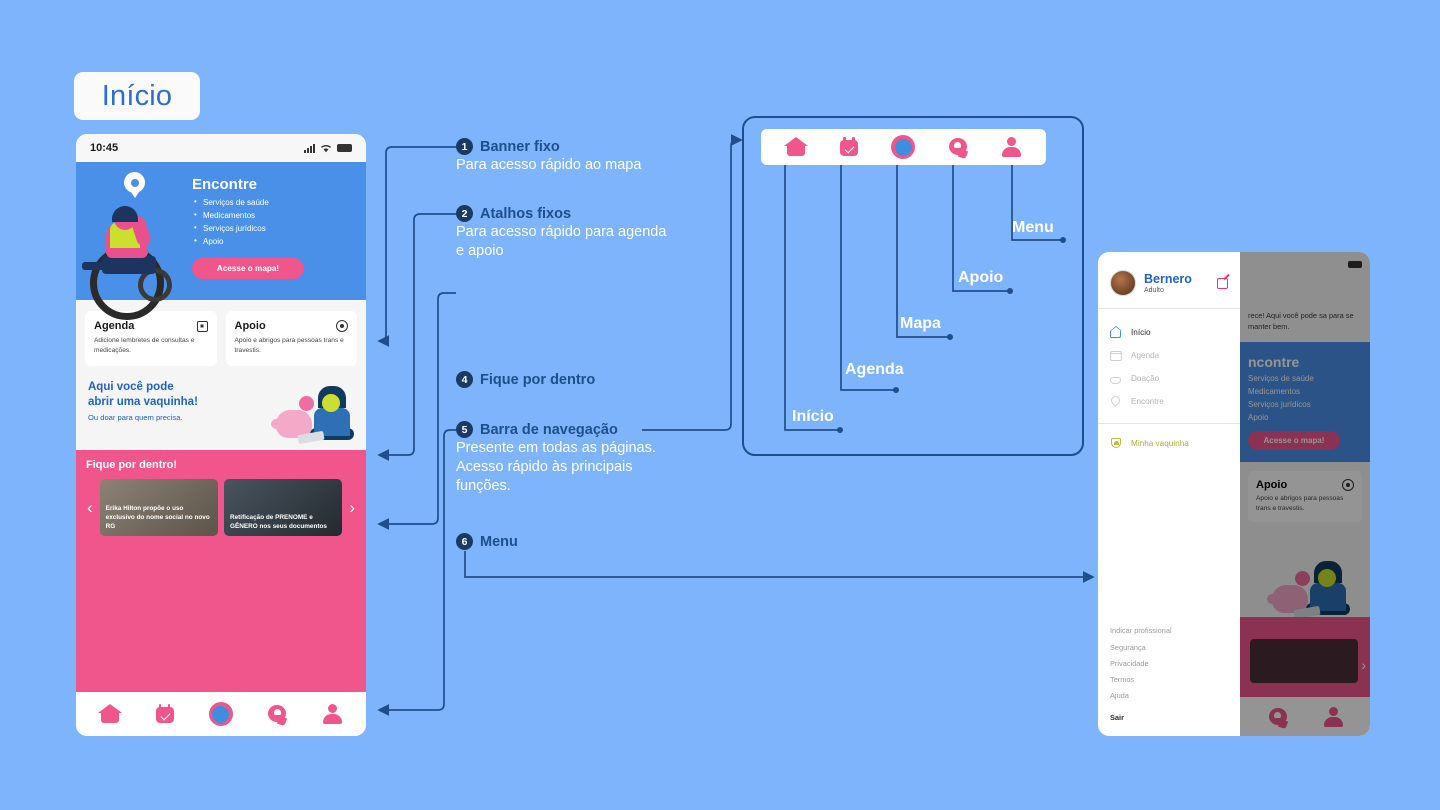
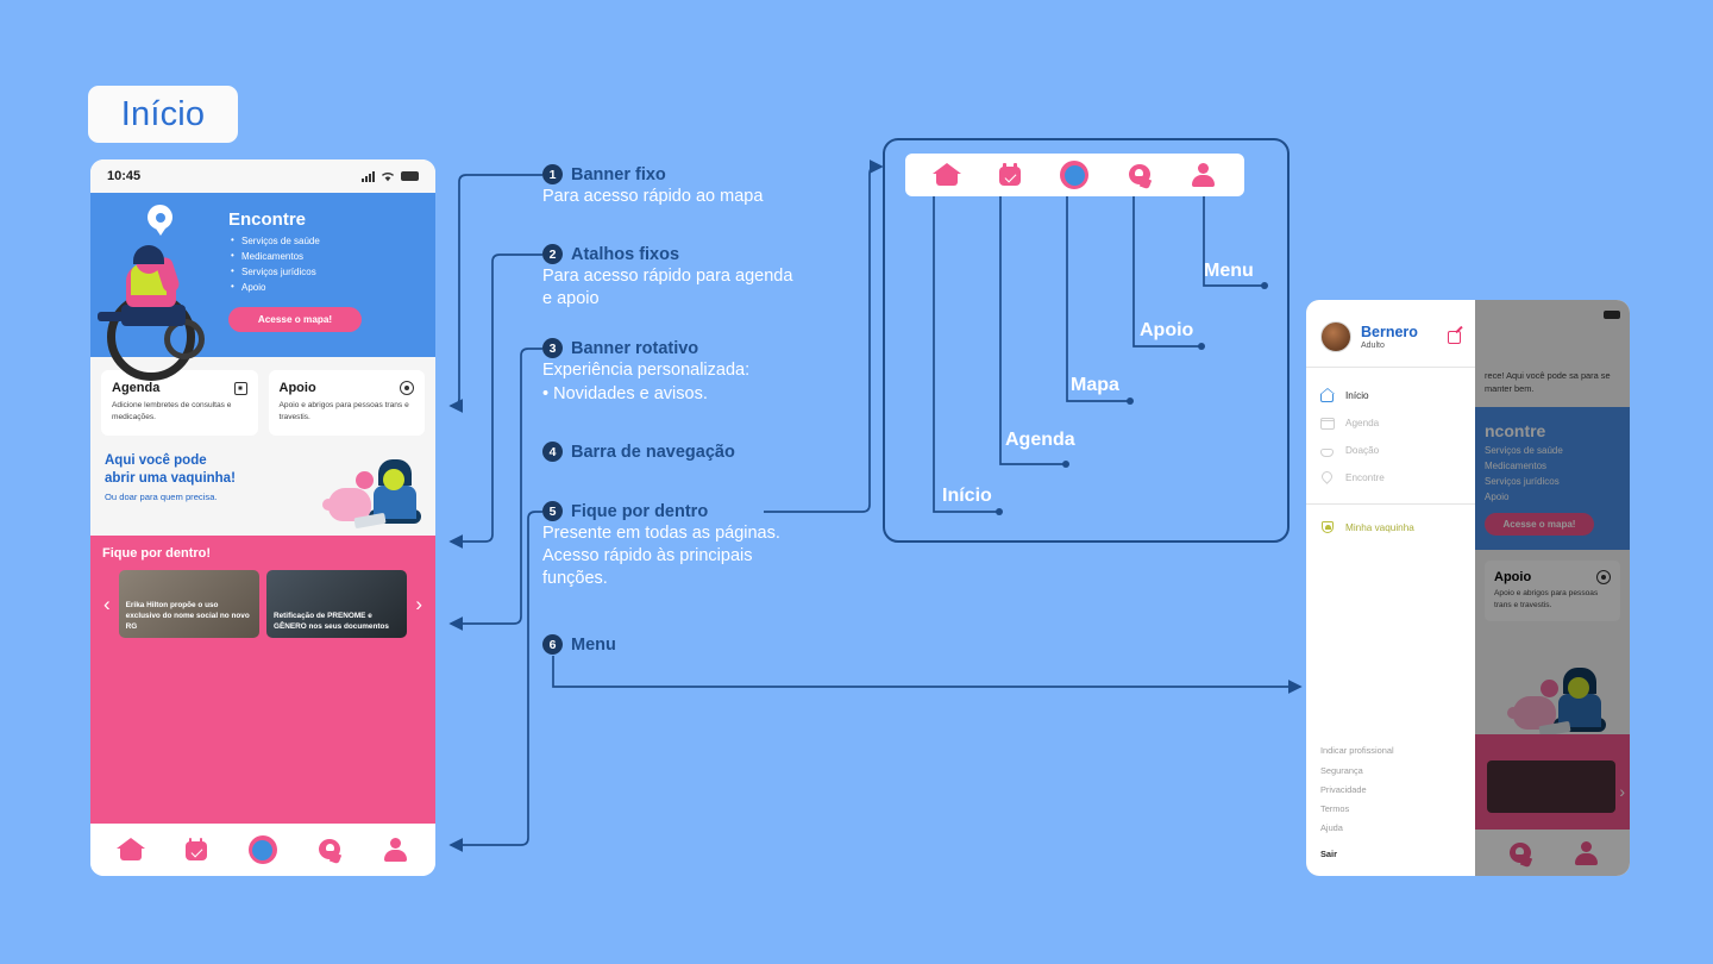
  Início
  10:45
  Encontre
  Serviços de saúde
  Medicamentos
  Serviços jurídicos
  Apoio
  Acesse o mapa!
  Agenda
  Apoio
  Aqui você pode
  abrir uma vaquinha!
  Ou doar para quem precisa.
  Fique por dentro!
  ‹
  ›
  1
  Banner fixo
  Para acesso rápido ao mapa
  2
  Atalhos fixos
  Para acesso rápido para agenda e apoio
+ 3
+ Banner rotativo
+ Experiência personalizada:
+ • Novidades e avisos.
  4
- Fique por dentro
+ Barra de navegação
  5
- Barra de navegação
+ Fique por dentro
  Presente em todas as páginas. Acesso rápido às principais funções.
  6
  Menu
  Início
  Agenda
  Mapa
  Apoio
  Menu
  rece! Aqui você pode sa para se manter bem.
  ncontre
  Serviços de saúde
  Medicamentos
  Serviços jurídicos
  Apoio
  Acesse o mapa!
  Apoio
  ›
  Bernero
  Início
  Agenda
  Doação
  Encontre
  Minha vaquinha
  Indicar profissional
  Segurança
  Privacidade
  Termos
  Ajuda
  Sair
